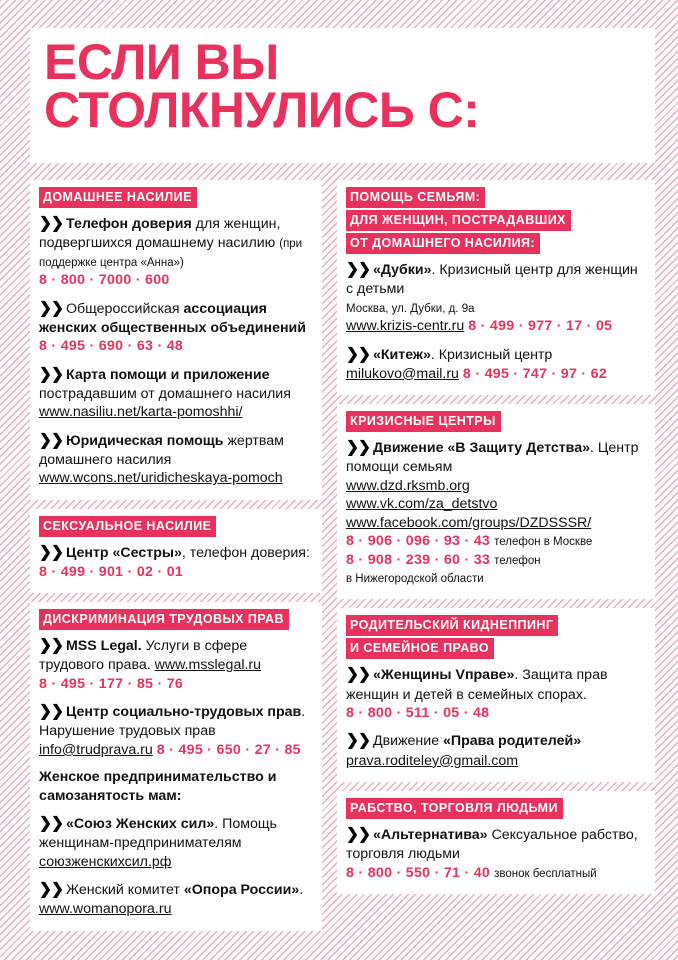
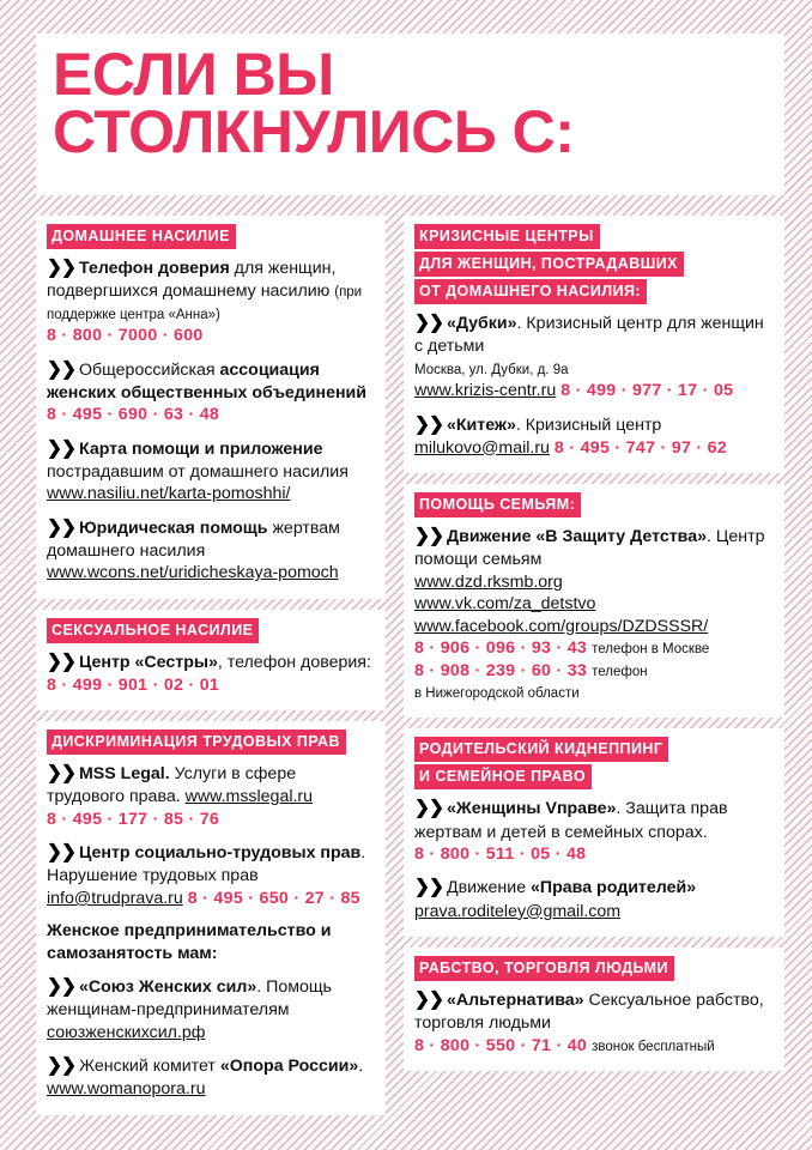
  ЕСЛИ ВЫ
  СТОЛКНУЛИСЬ С:
  ДОМАШНЕЕ НАСИЛИЕ
  ❯❯ Телефон доверия для женщин, подвергшихся домашнему насилию (при поддержке центра «Анна»)
  8 · 800 · 7000 · 600
  ❯❯ Общероссийская ассоциация женских общественных объединений 8 · 495 · 690 · 63 · 48
  ❯❯ Карта помощи и приложение пострадавшим от домашнего насилия
  www.nasiliu.net/karta-pomoshhi/
  ❯❯ Юридическая помощь жертвам домашнего насилия www.wcons.net/uridicheskaya-pomoch
  СЕКСУАЛЬНОЕ НАСИЛИЕ
  ❯❯ Центр «Сестры», телефон доверия: 8 · 499 · 901 · 02 · 01
  ДИСКРИМИНАЦИЯ ТРУДОВЫХ ПРАВ
  ❯❯ MSS Legal. Услуги в сфере трудового права. www.msslegal.ru
  8 · 495 · 177 · 85 · 76
  ❯❯ Центр социально-трудовых прав. Нарушение трудовых прав
  info@trudprava.ru 8 · 495 · 650 · 27 · 85
  Женское предпринимательство и самозанятость мам:
  ❯❯ «Союз Женских сил». Помощь женщинам-предпринимателям
  союзженскихсил.рф
  ❯❯ Женский комитет «Опора России».
  www.womanopora.ru
- ПОМОЩЬ СЕМЬЯМ:
+ КРИЗИСНЫЕ ЦЕНТРЫ
  ДЛЯ ЖЕНЩИН, ПОСТРАДАВШИХ
  ОТ ДОМАШНЕГО НАСИЛИЯ:
  ❯❯ «Дубки». Кризисный центр для женщин с детьми
  Москва, ул. Дубки, д. 9а
  www.krizis-centr.ru 8 · 499 · 977 · 17 · 05
  ❯❯ «Китеж». Кризисный центр
  milukovo@mail.ru 8 · 495 · 747 · 97 · 62
- КРИЗИСНЫЕ ЦЕНТРЫ
+ ПОМОЩЬ СЕМЬЯМ:
  ❯❯ Движение «В Защиту Детства». Центр помощи семьям
  www.dzd.rksmb.org
  www.vk.com/za_detstvo
  www.facebook.com/groups/DZDSSSR/
  8 · 906 · 096 · 93 · 43 телефон в Москве
  8 · 908 · 239 · 60 · 33 телефон
  в Нижегородской области
  РОДИТЕЛЬСКИЙ КИДНЕППИНГ
  И СЕМЕЙНОЕ ПРАВО
- ❯❯ «Женщины Vправе». Защита прав женщин и детей в семейных спорах.
+ ❯❯ «Женщины Vправе». Защита прав жертвам и детей в семейных спорах.
  8 · 800 · 511 · 05 · 48
  ❯❯ Движение «Права родителей»
  prava.roditeley@gmail.com
  РАБСТВО, ТОРГОВЛЯ ЛЮДЬМИ
  ❯❯ «Альтернатива» Сексуальное рабство, торговля людьми
  8 · 800 · 550 · 71 · 40 звонок бесплатный
